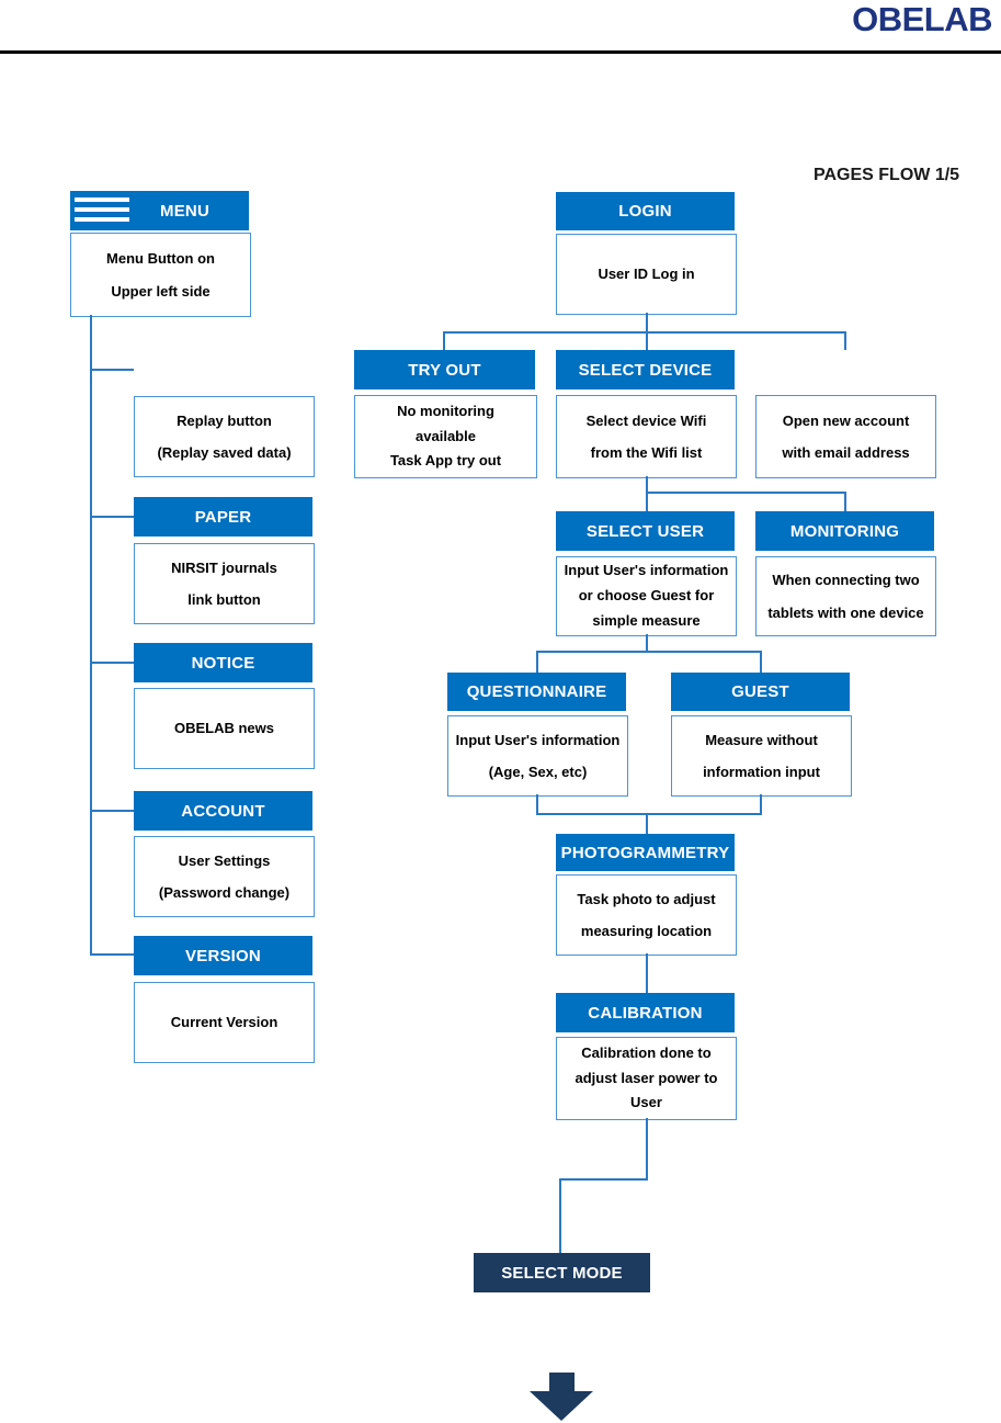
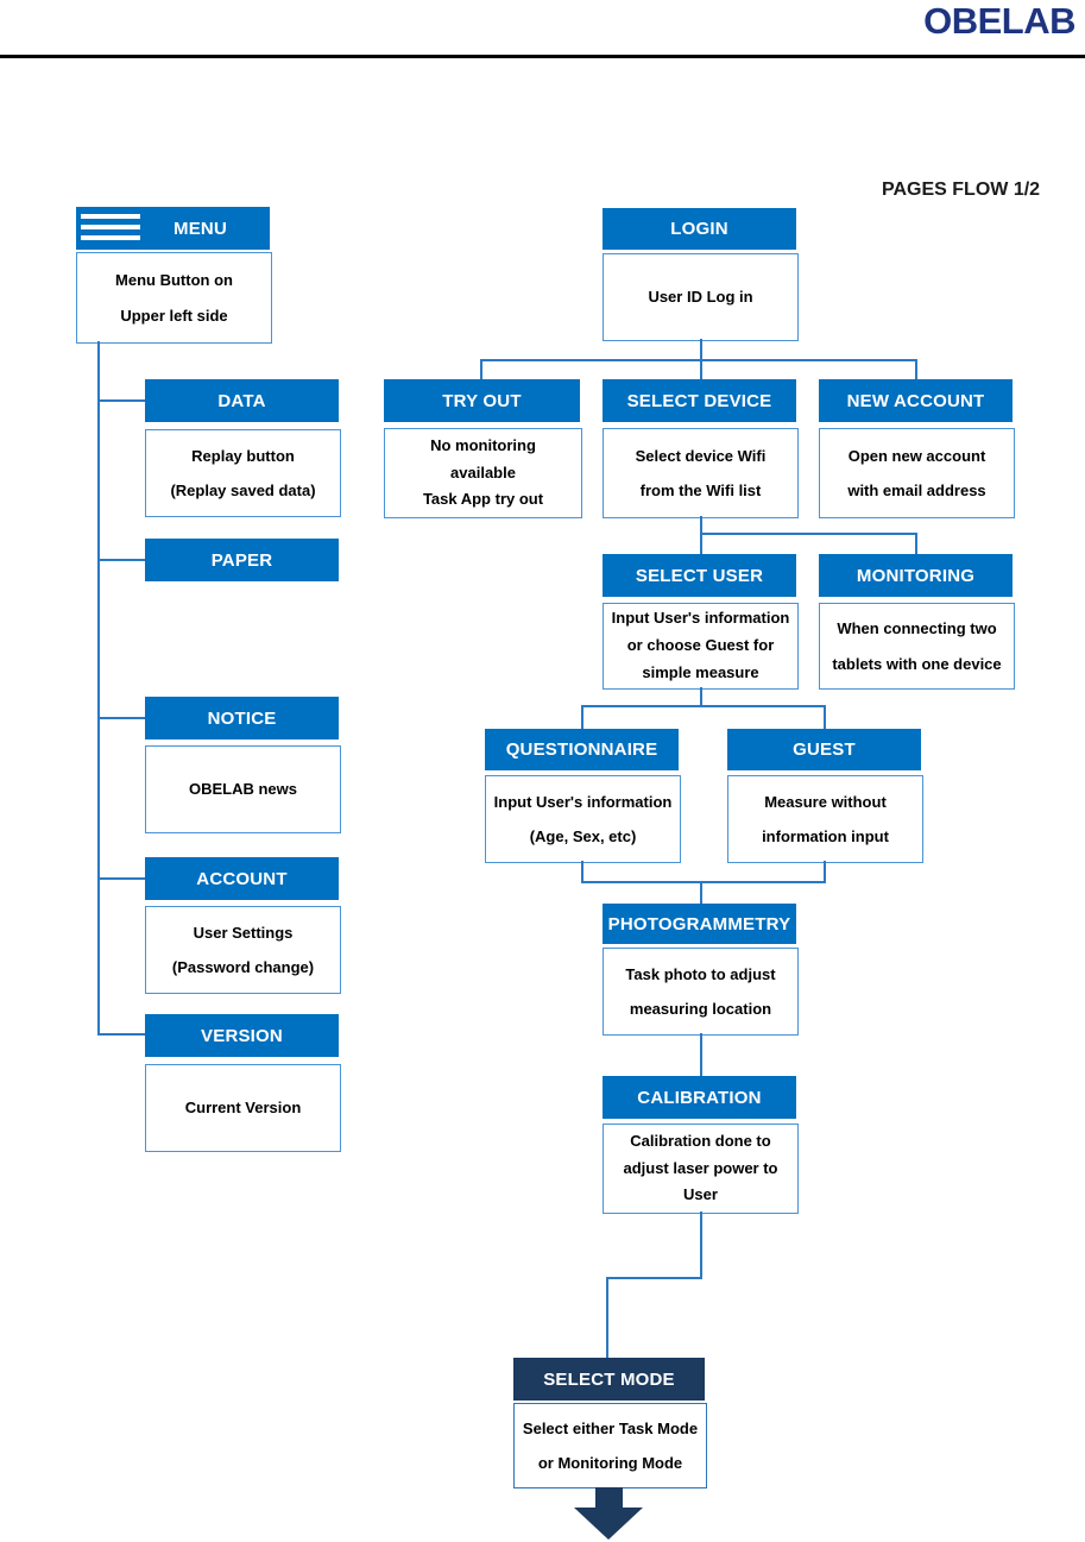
  OBELAB
- PAGES FLOW 1/5
+ PAGES FLOW 1/2
  MENU
  Menu Button on
  Upper left side
+ DATA
  Replay button
  (Replay saved data)
  PAPER
- NIRSIT journals
- link button
  NOTICE
  OBELAB news
  ACCOUNT
  User Settings
  (Password change)
  VERSION
  Current Version
  LOGIN
  User ID Log in
  TRY OUT
  No monitoring
  available
  Task App try out
  SELECT DEVICE
  Select device Wifi
  from the Wifi list
+ NEW ACCOUNT
  Open new account
  with email address
  SELECT USER
  Input User's information
  or choose Guest for
  simple measure
  MONITORING
  When connecting two
  tablets with one device
  QUESTIONNAIRE
  Input User's information
  (Age, Sex, etc)
  GUEST
  Measure without
  information input
  PHOTOGRAMMETRY
  Task photo to adjust
  measuring location
  CALIBRATION
  Calibration done to
  adjust laser power to
  User
  SELECT MODE
+ Select either Task Mode
+ or Monitoring Mode
